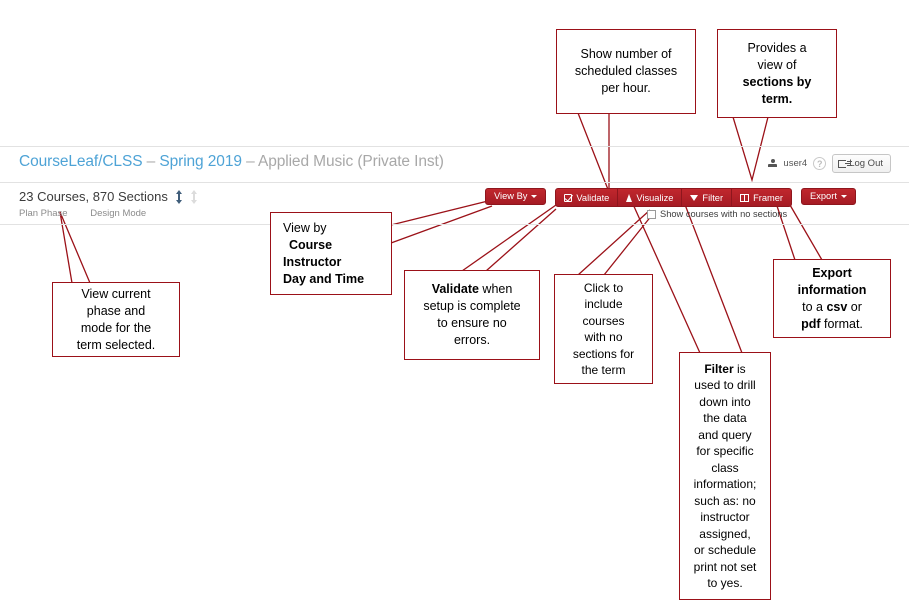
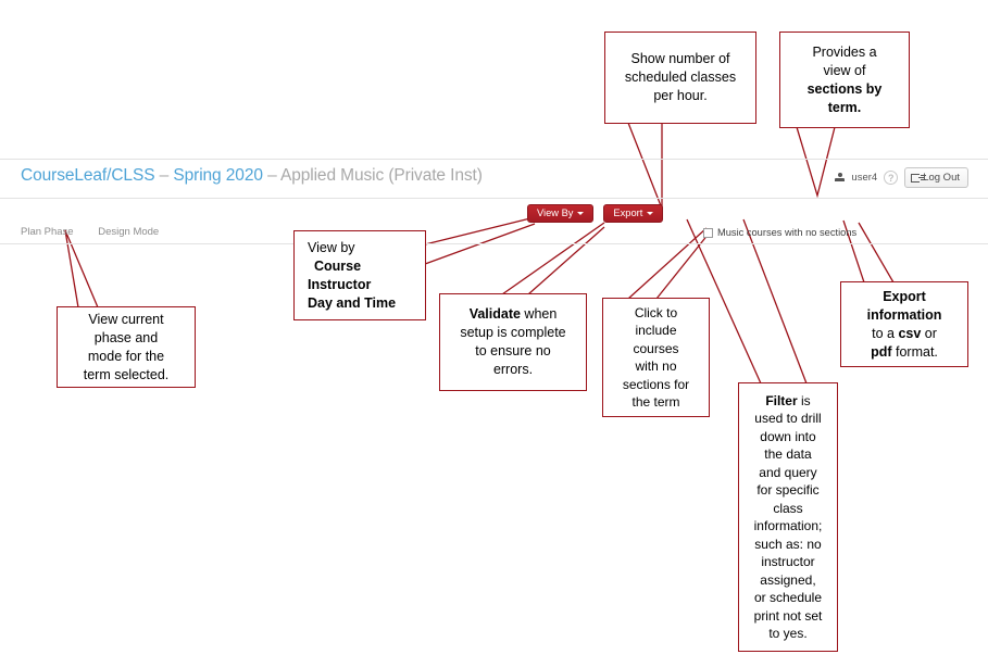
- CourseLeaf/CLSS – Spring 2019 – Applied Music (Private Inst)
+ CourseLeaf/CLSS – Spring 2020 – Applied Music (Private Inst)
  user4
  ?
  Log Out
- 23 Courses, 870 Sections
  Plan Phase Design Mode
  View By
- Validate
- Visualize
- Filter
- Framer
  Export
- Show courses with no sections
+ Music courses with no sections
  Show number of
  scheduled classes
  per hour.
  Provides a
  view of
  sections by
  term.
  View by
  Course
  Instructor
  Day and Time
  View current
  phase and
  mode for the
  term selected.
  Validate when
  setup is complete
  to ensure no
  errors.
  Click to
  include
  courses
  with no
  sections for
  the term
  Filter is
  used to drill
  down into
  the data
  and query
  for specific
  class
  information;
  such as: no
  instructor
  assigned,
  or schedule
  print not set
  to yes.
  Export
  information
  to a csv or
  pdf format.
